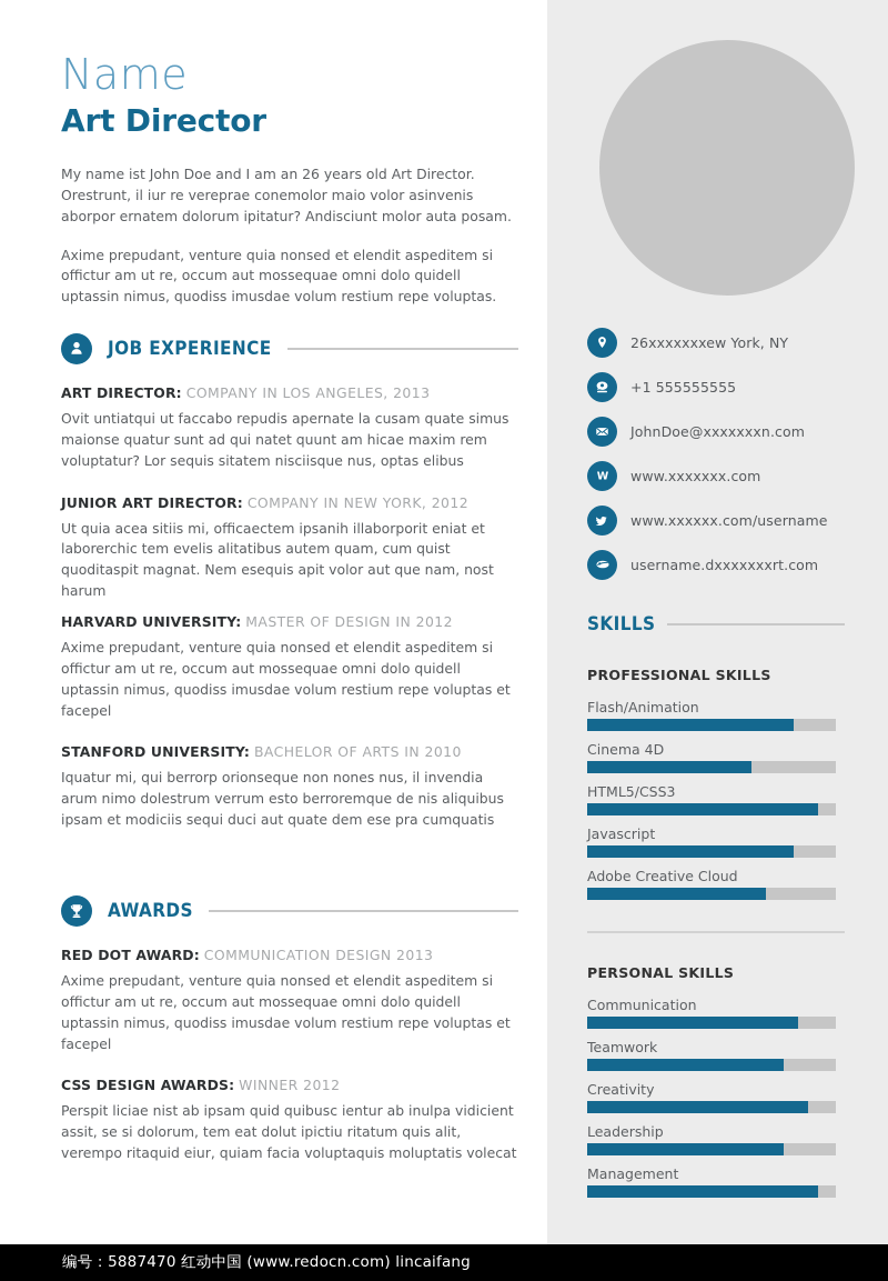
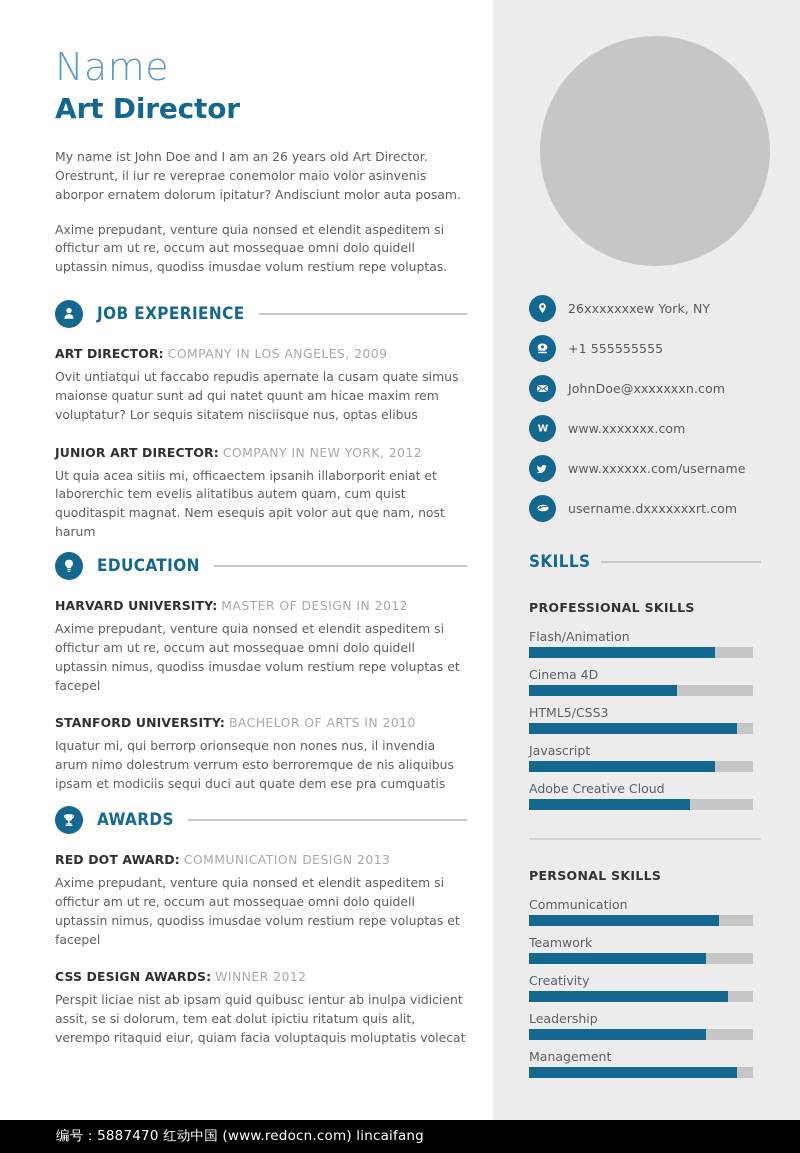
  Name
  Art Director
  My name ist John Doe and I am an 26 years old Art Director. Orestrunt, il iur re vereprae conemolor maio volor asinvenis aborpor ernatem dolorum ipitatur? Andisciunt molor auta posam.
  Axime prepudant, venture quia nonsed et elendit aspeditem si offictur am ut re, occum aut mossequae omni dolo quidell uptassin nimus, quodiss imusdae volum restium repe voluptas.
  JOB EXPERIENCE
- ART DIRECTOR: COMPANY IN LOS ANGELES, 2013
+ ART DIRECTOR: COMPANY IN LOS ANGELES, 2009
  Ovit untiatqui ut faccabo repudis apernate la cusam quate simus maionse quatur sunt ad qui natet quunt am hicae maxim rem voluptatur? Lor sequis sitatem nisciisque nus, optas elibus
  JUNIOR ART DIRECTOR: COMPANY IN NEW YORK, 2012
  Ut quia acea sitiis mi, officaectem ipsanih illaborporit eniat et laborerchic tem evelis alitatibus autem quam, cum quist quoditaspit magnat. Nem esequis apit volor aut que nam, nost harum
+ EDUCATION
  HARVARD UNIVERSITY: MASTER OF DESIGN IN 2012
  Axime prepudant, venture quia nonsed et elendit aspeditem si offictur am ut re, occum aut mossequae omni dolo quidell uptassin nimus, quodiss imusdae volum restium repe voluptas et facepel
  STANFORD UNIVERSITY: BACHELOR OF ARTS IN 2010
  Iquatur mi, qui berrorp orionseque non nones nus, il invendia arum nimo dolestrum verrum esto berroremque de nis aliquibus ipsam et modiciis sequi duci aut quate dem ese pra cumquatis
  AWARDS
  RED DOT AWARD: COMMUNICATION DESIGN 2013
  Axime prepudant, venture quia nonsed et elendit aspeditem si offictur am ut re, occum aut mossequae omni dolo quidell uptassin nimus, quodiss imusdae volum restium repe voluptas et facepel
  CSS DESIGN AWARDS: WINNER 2012
  Perspit liciae nist ab ipsam quid quibusc ientur ab inulpa vidicient assit, se si dolorum, tem eat dolut ipictiu ritatum quis alit, verempo ritaquid eiur, quiam facia voluptaquis moluptatis volecat
  26xxxxxxxew York, NY
  +1 555555555
  JohnDoe@xxxxxxxn.com
  W
  www.xxxxxxx.com
  www.xxxxxx.com/username
  username.dxxxxxxxrt.com
  SKILLS
  PROFESSIONAL SKILLS
  Flash/Animation
  Cinema 4D
  HTML5/CSS3
  Javascript
  Adobe Creative Cloud
  PERSONAL SKILLS
  Communication
  Teamwork
  Creativity
  Leadership
  Management
  编号：5887470 红动中国 (www.redocn.com) lincaifang
